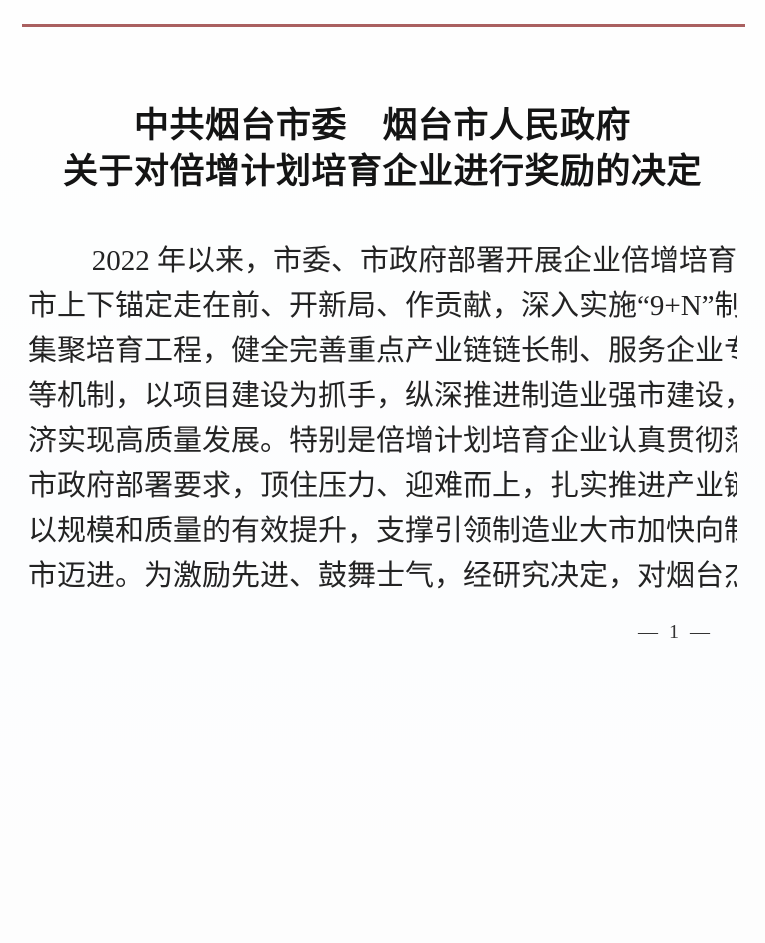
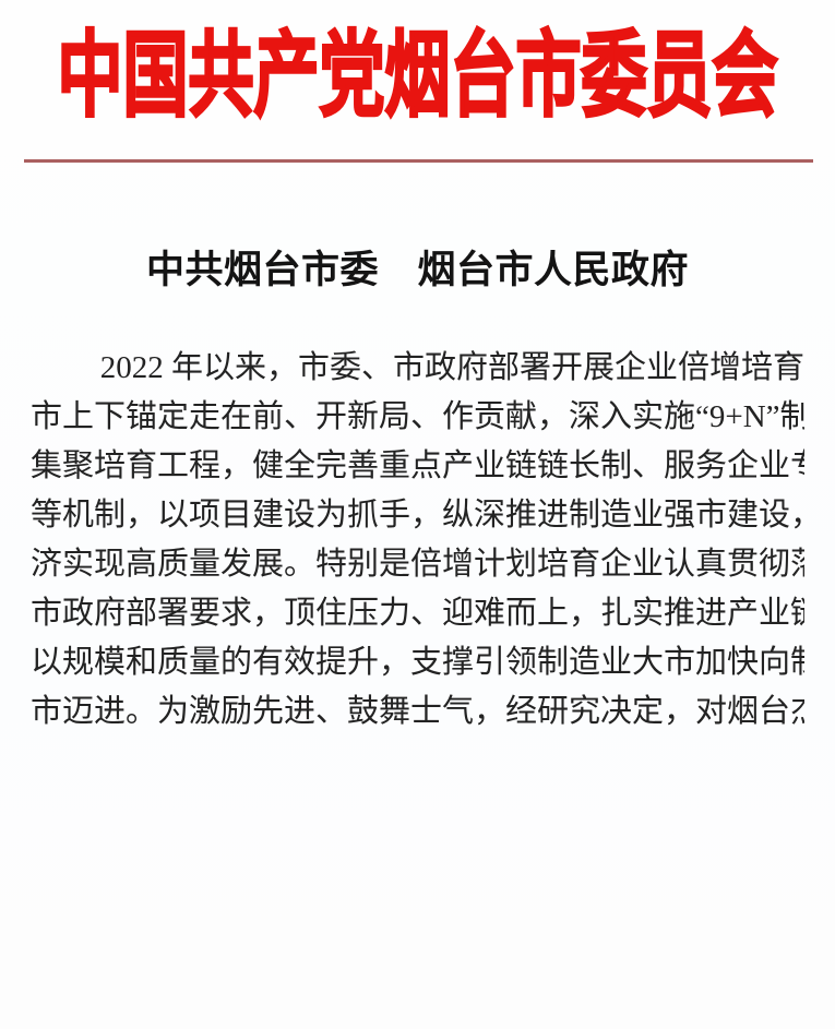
+ 中国共产党烟台市委员会
  中共烟台市委 烟台市人民政府
- 关于对倍增计划培育企业进行奖励的决定
  2022 年以来，市委、市政府部署开展企业倍增培育
  市上下锚定走在前、开新局、作贡献，深入实施“9+N”制
  集聚培育工程，健全完善重点产业链链长制、服务企业
  等机制，以项目建设为抓手，纵深推进制造业强市建设
  济实现高质量发展。特别是倍增计划培育企业认真贯彻
  市政府部署要求，顶住压力、迎难而上，扎实推进产业
  以规模和质量的有效提升，支撑引领制造业大市加快向
  市迈进。为激励先进、鼓舞士气，经研究决定，对烟台
- — 1 —
